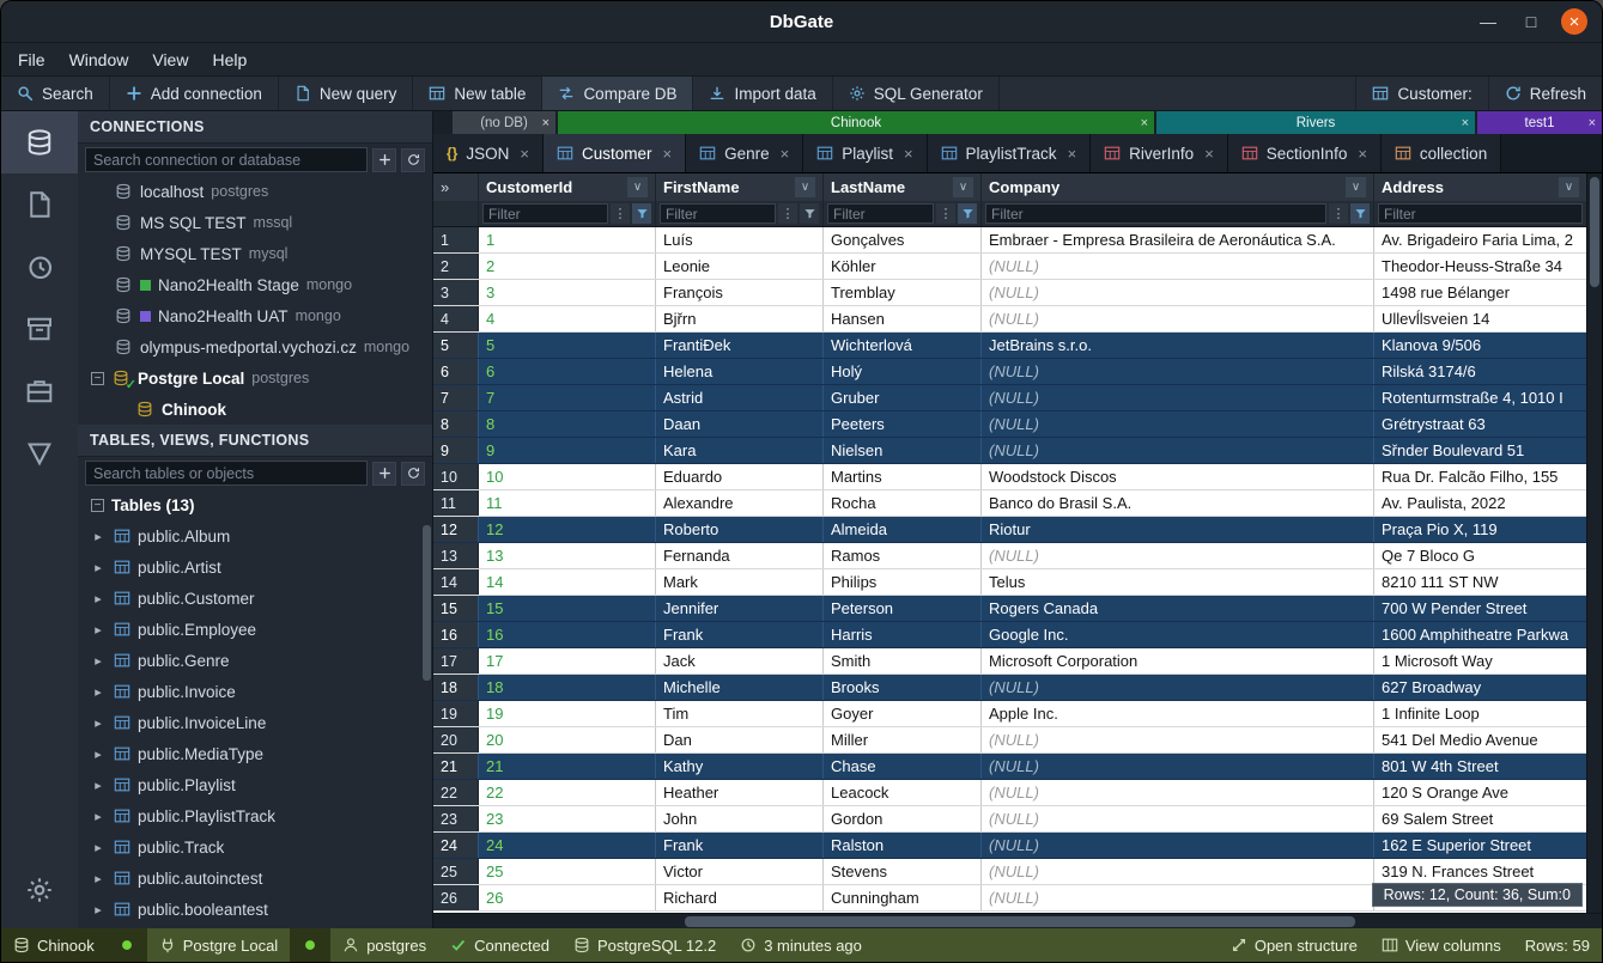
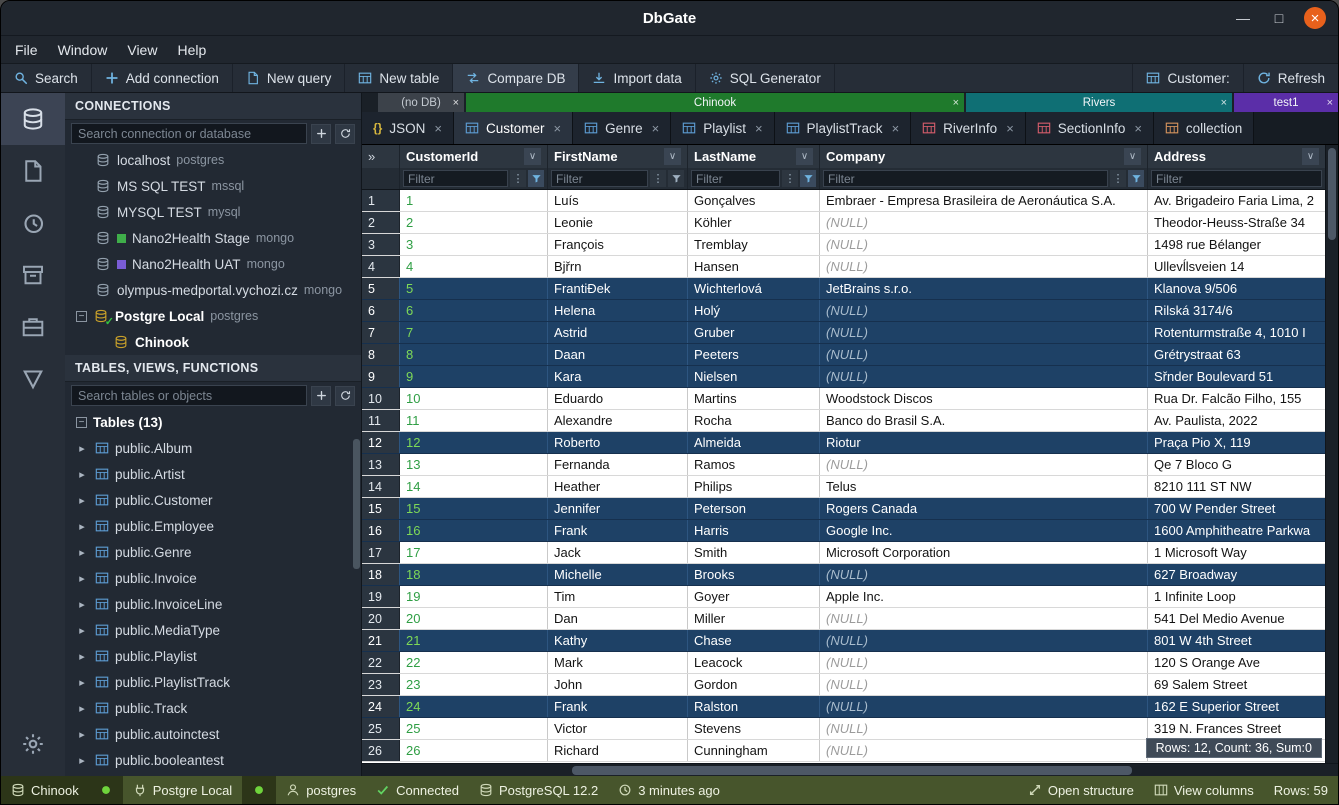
  DbGate
  —
  □
  ×
  File
  Window
  View
  Help
  Search
  Add connection
  New query
  New table
  Compare DB
  Import data
  SQL Generator
  Customer:
  Refresh
  CONNECTIONS
  Search connection or database
  localhost
  postgres
  MS SQL TEST
  mssql
  MYSQL TEST
  mysql
  Nano2Health Stage
  mongo
  Nano2Health UAT
  mongo
  olympus-medportal.vychozi.cz
  mongo
  −
  ✓
  Postgre Local
  postgres
  Chinook
  TABLES, VIEWS, FUNCTIONS
  Search tables or objects
  −
  Tables (13)
  ▸
  public.Album
  ▸
  public.Artist
  ▸
  public.Customer
  ▸
  public.Employee
  ▸
  public.Genre
  ▸
  public.Invoice
  ▸
  public.InvoiceLine
  ▸
  public.MediaType
  ▸
  public.Playlist
  ▸
  public.PlaylistTrack
  ▸
  public.Track
  ▸
  public.autoinctest
  ▸
  public.booleantest
  (no DB)
  ×
  Chinook
  ×
  Rivers
  ×
  test1
  ×
  {}
  JSON
  ×
  Customer
  ×
  Genre
  ×
  Playlist
  ×
  PlaylistTrack
  ×
  RiverInfo
  ×
  SectionInfo
  ×
  collection
  »
  CustomerId
  ∨
  FirstName
  ∨
  LastName
  ∨
  Company
  ∨
  Address
  ∨
  Filter
  ⋮
  Filter
  ⋮
  Filter
  ⋮
  Filter
  ⋮
  Filter
  1
  1
  Luís
  Gonçalves
  Embraer - Empresa Brasileira de Aeronáutica S.A.
  Av. Brigadeiro Faria Lima, 2
  2
  2
  Leonie
  Köhler
  (NULL)
  Theodor-Heuss-Straße 34
  3
  3
  François
  Tremblay
  (NULL)
  1498 rue Bélanger
  4
  4
  Bjřrn
  Hansen
  (NULL)
  Ullevĺlsveien 14
  5
  5
  FrantiĐek
  Wichterlová
  JetBrains s.r.o.
  Klanova 9/506
  6
  6
  Helena
  Holý
  (NULL)
  Rilská 3174/6
  7
  7
  Astrid
  Gruber
  (NULL)
  Rotenturmstraße 4, 1010 I
  8
  8
  Daan
  Peeters
  (NULL)
  Grétrystraat 63
  9
  9
  Kara
  Nielsen
  (NULL)
  Sřnder Boulevard 51
  10
  10
  Eduardo
  Martins
  Woodstock Discos
  Rua Dr. Falcão Filho, 155
  11
  11
  Alexandre
  Rocha
  Banco do Brasil S.A.
  Av. Paulista, 2022
  12
  12
  Roberto
  Almeida
  Riotur
  Praça Pio X, 119
  13
  13
  Fernanda
  Ramos
  (NULL)
  Qe 7 Bloco G
  14
  14
- Mark
+ Heather
  Philips
  Telus
  8210 111 ST NW
  15
  15
  Jennifer
  Peterson
  Rogers Canada
  700 W Pender Street
  16
  16
  Frank
  Harris
  Google Inc.
  1600 Amphitheatre Parkwa
  17
  17
  Jack
  Smith
  Microsoft Corporation
  1 Microsoft Way
  18
  18
  Michelle
  Brooks
  (NULL)
  627 Broadway
  19
  19
  Tim
  Goyer
  Apple Inc.
  1 Infinite Loop
  20
  20
  Dan
  Miller
  (NULL)
  541 Del Medio Avenue
  21
  21
  Kathy
  Chase
  (NULL)
  801 W 4th Street
  22
  22
- Heather
+ Mark
  Leacock
  (NULL)
  120 S Orange Ave
  23
  23
  John
  Gordon
  (NULL)
  69 Salem Street
  24
  24
  Frank
  Ralston
  (NULL)
  162 E Superior Street
  25
  25
  Victor
  Stevens
  (NULL)
  319 N. Frances Street
  26
  26
  Richard
  Cunningham
  (NULL)
  Rows: 12, Count: 36, Sum:0
  Chinook
  Postgre Local
  postgres
  Connected
  PostgreSQL 12.2
  3 minutes ago
  Open structure
  View columns
  Rows: 59
